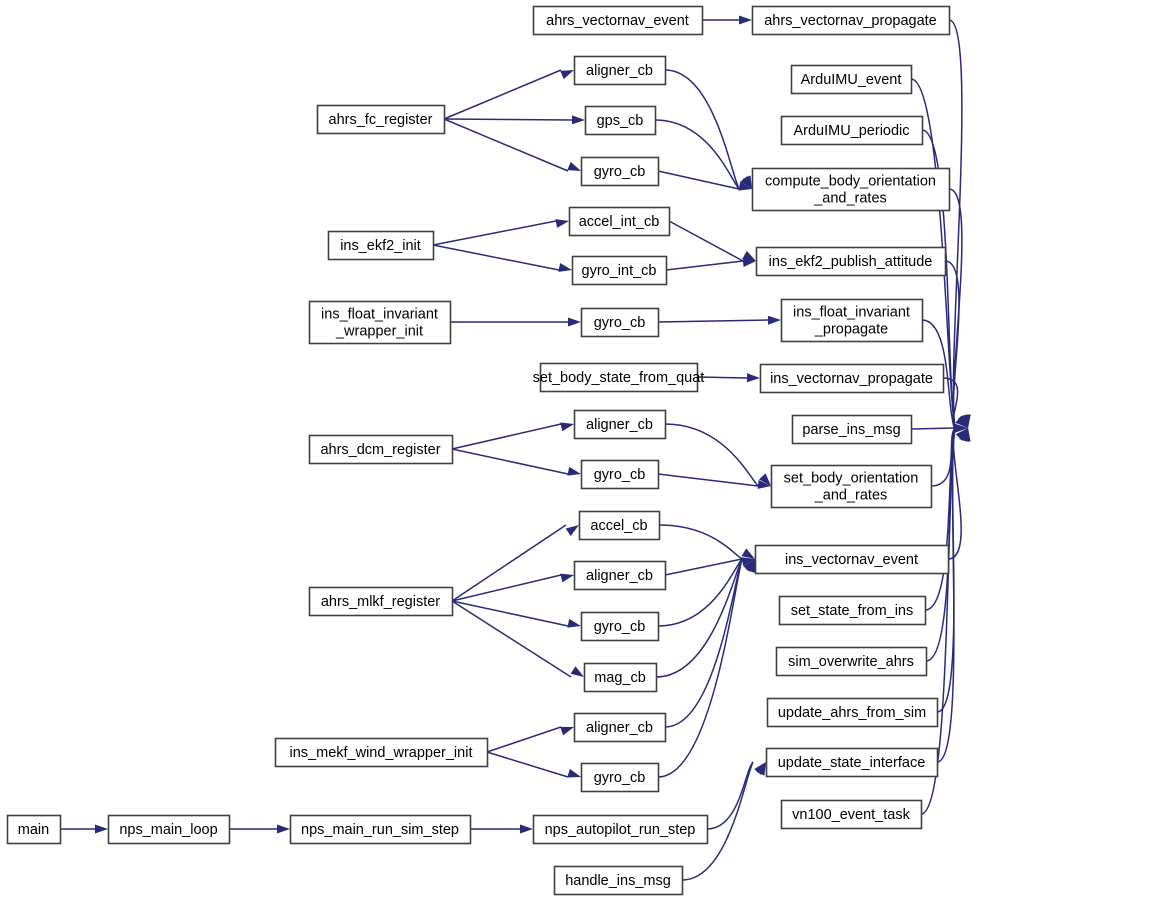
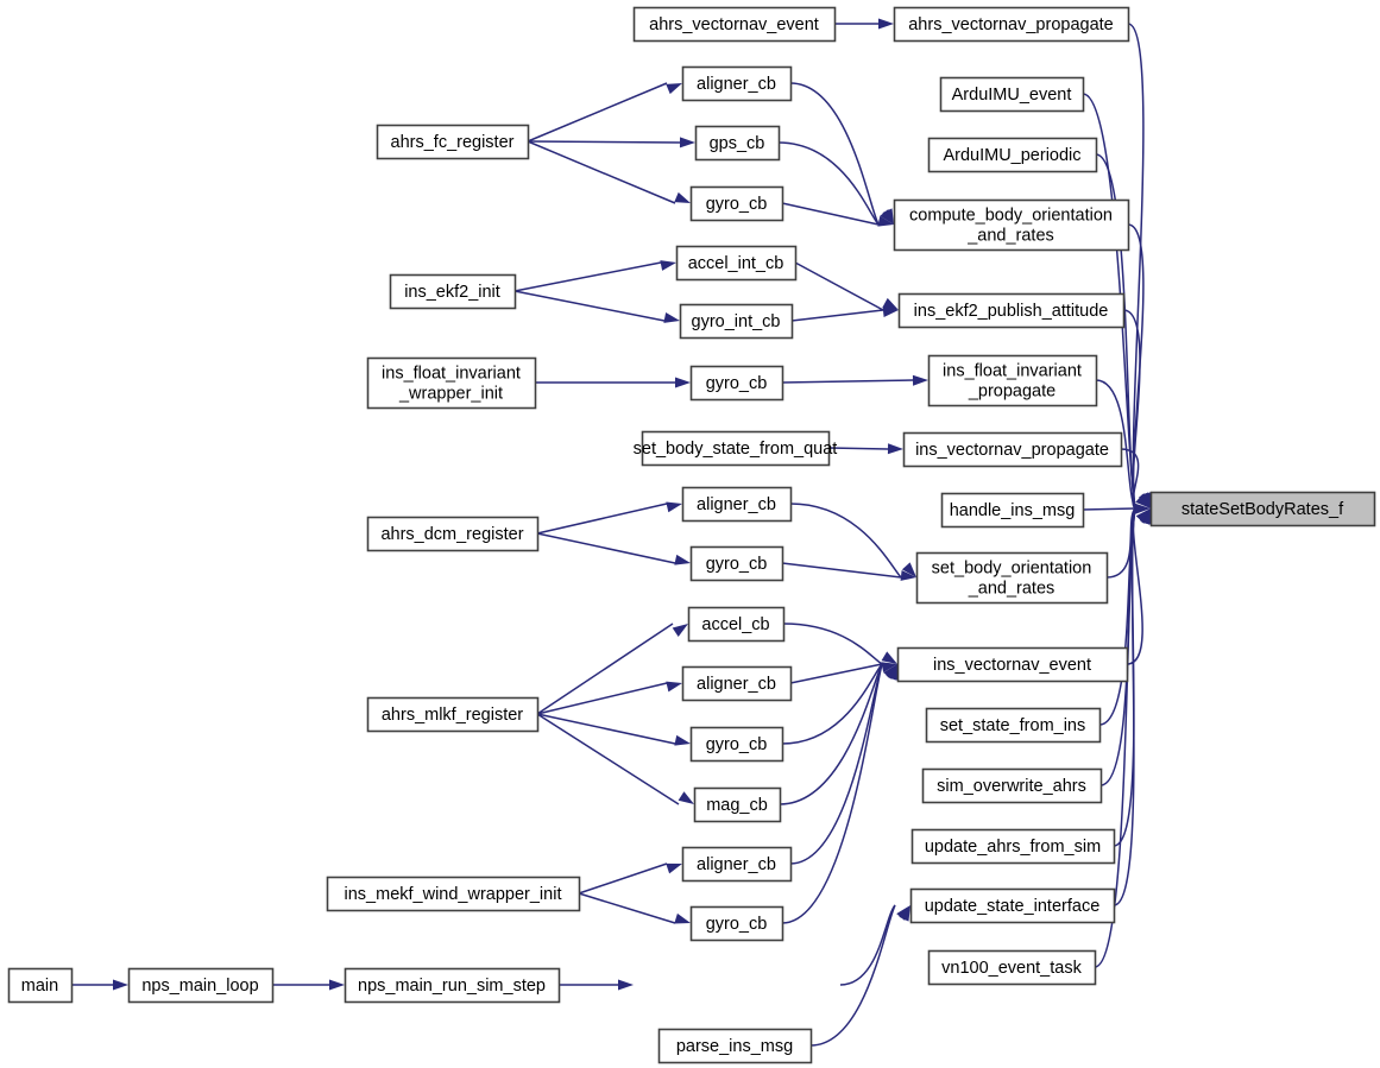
  ahrs_vectornav_event
  ahrs_vectornav_propagate
  aligner_cb
  ArduIMU_event
  ahrs_fc_register
  gps_cb
  ArduIMU_periodic
  gyro_cb
  compute_body_orientation
  _and_rates
  accel_int_cb
  ins_ekf2_init
  ins_ekf2_publish_attitude
  gyro_int_cb
  ins_float_invariant
  _wrapper_init
  ins_float_invariant
  _propagate
  gyro_cb
  set_body_state_from_quat
  ins_vectornav_propagate
  aligner_cb
+ stateSetBodyRates_f
- parse_ins_msg
+ handle_ins_msg
  ahrs_dcm_register
  gyro_cb
  set_body_orientation
  _and_rates
  accel_cb
  ins_vectornav_event
  aligner_cb
  ahrs_mlkf_register
  set_state_from_ins
  gyro_cb
  sim_overwrite_ahrs
  mag_cb
  update_ahrs_from_sim
  aligner_cb
  ins_mekf_wind_wrapper_init
  update_state_interface
  gyro_cb
  vn100_event_task
  main
  nps_main_loop
  nps_main_run_sim_step
- nps_autopilot_run_step
- handle_ins_msg
+ parse_ins_msg
